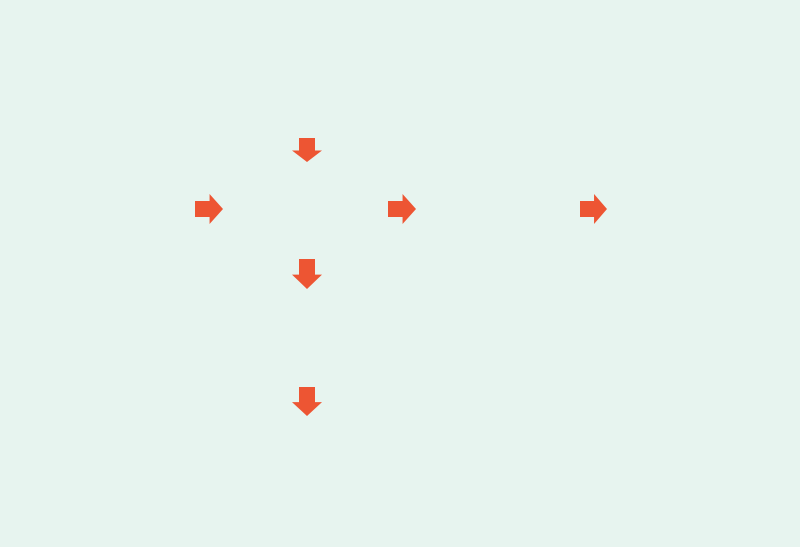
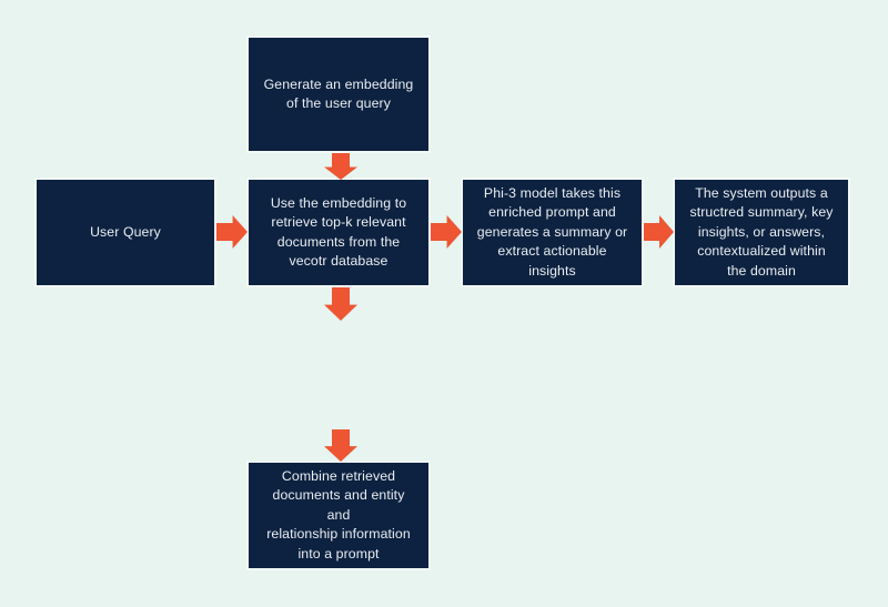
+ Generate an embedding
+ of the user query
+ User Query
+ Use the embedding to
+ retrieve top-k relevant
+ documents from the
+ vecotr database
+ Phi-3 model takes this
+ enriched prompt and
+ generates a summary or
+ extract actionable
+ insights
+ The system outputs a
+ structred summary, key
+ insights, or answers,
+ contextualized within
+ the domain
+ Combine retrieved
+ documents and entity and
+ relationship information
+ into a prompt
